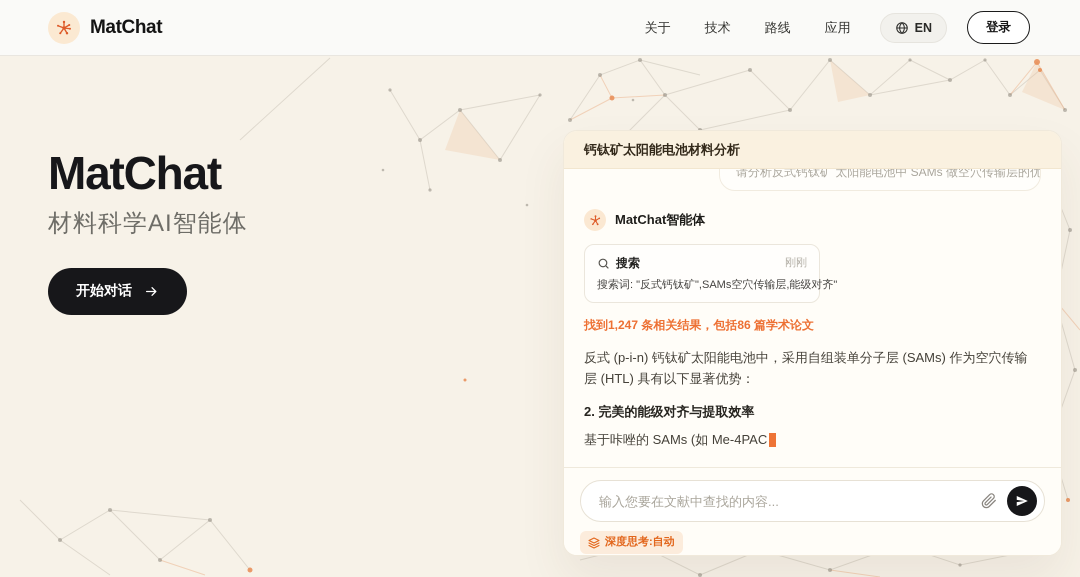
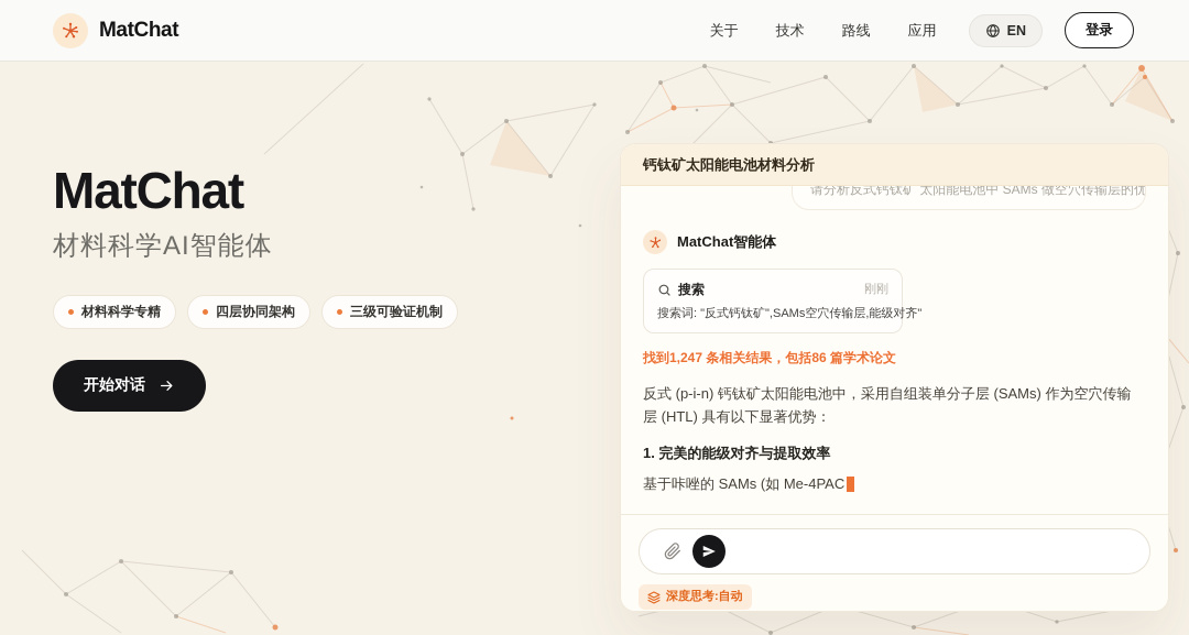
  MatChat
  关于
  技术
  路线
  应用
  EN
  登录
  MatChat
  材料科学AI智能体
+ 材料科学专精
+ 四层协同架构
+ 三级可验证机制
  开始对话
  钙钛矿太阳能电池材料分析
  请分析反式钙钛矿 太阳能电池中 SAMs 做空穴传输层的优
  MatChat智能体
  搜索
  刚刚
  搜索词: "反式钙钛矿",SAMs空穴传输层,能级对齐"
  找到1,247 条相关结果，包括86 篇学术论文
  反式 (p-i-n) 钙钛矿太阳能电池中，采用自组装单分子层 (SAMs) 作为空穴传输层 (HTL) 具有以下显著优势：
- 2. 完美的能级对齐与提取效率
+ 1. 完美的能级对齐与提取效率
  基于咔唑的 SAMs (如 Me-4PAC
- 输入您要在文献中查找的内容...
  深度思考:自动
